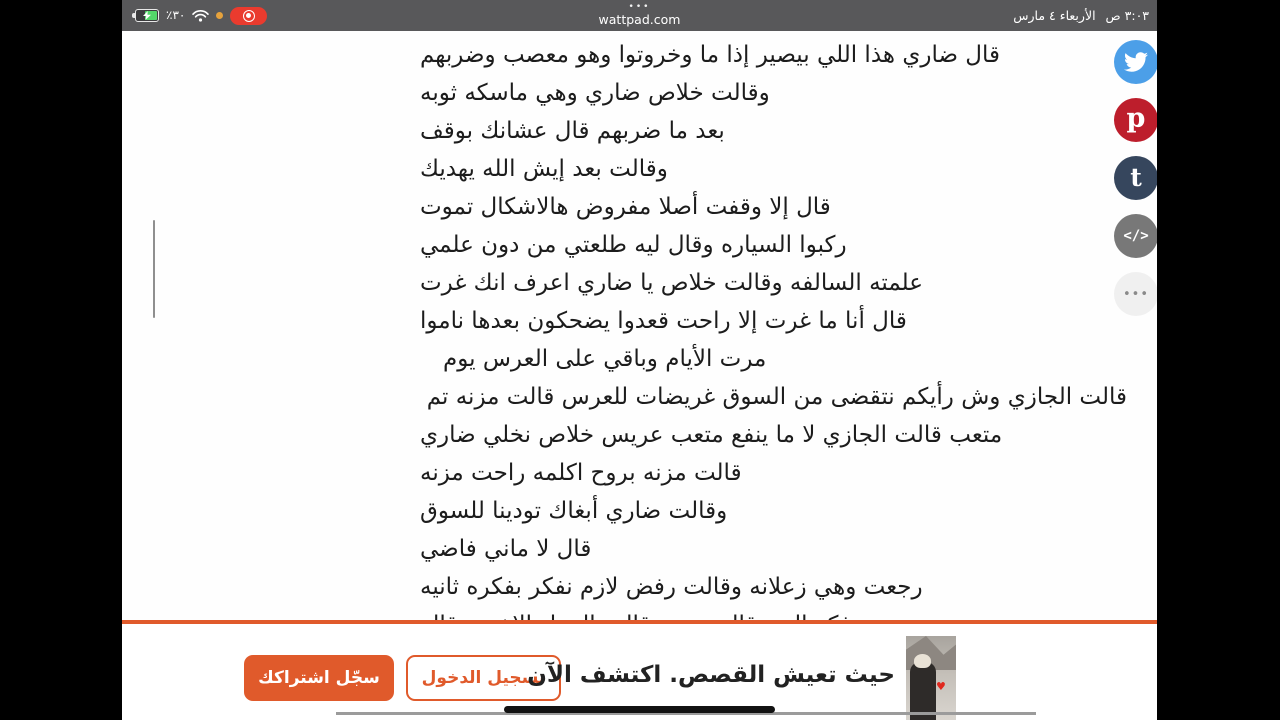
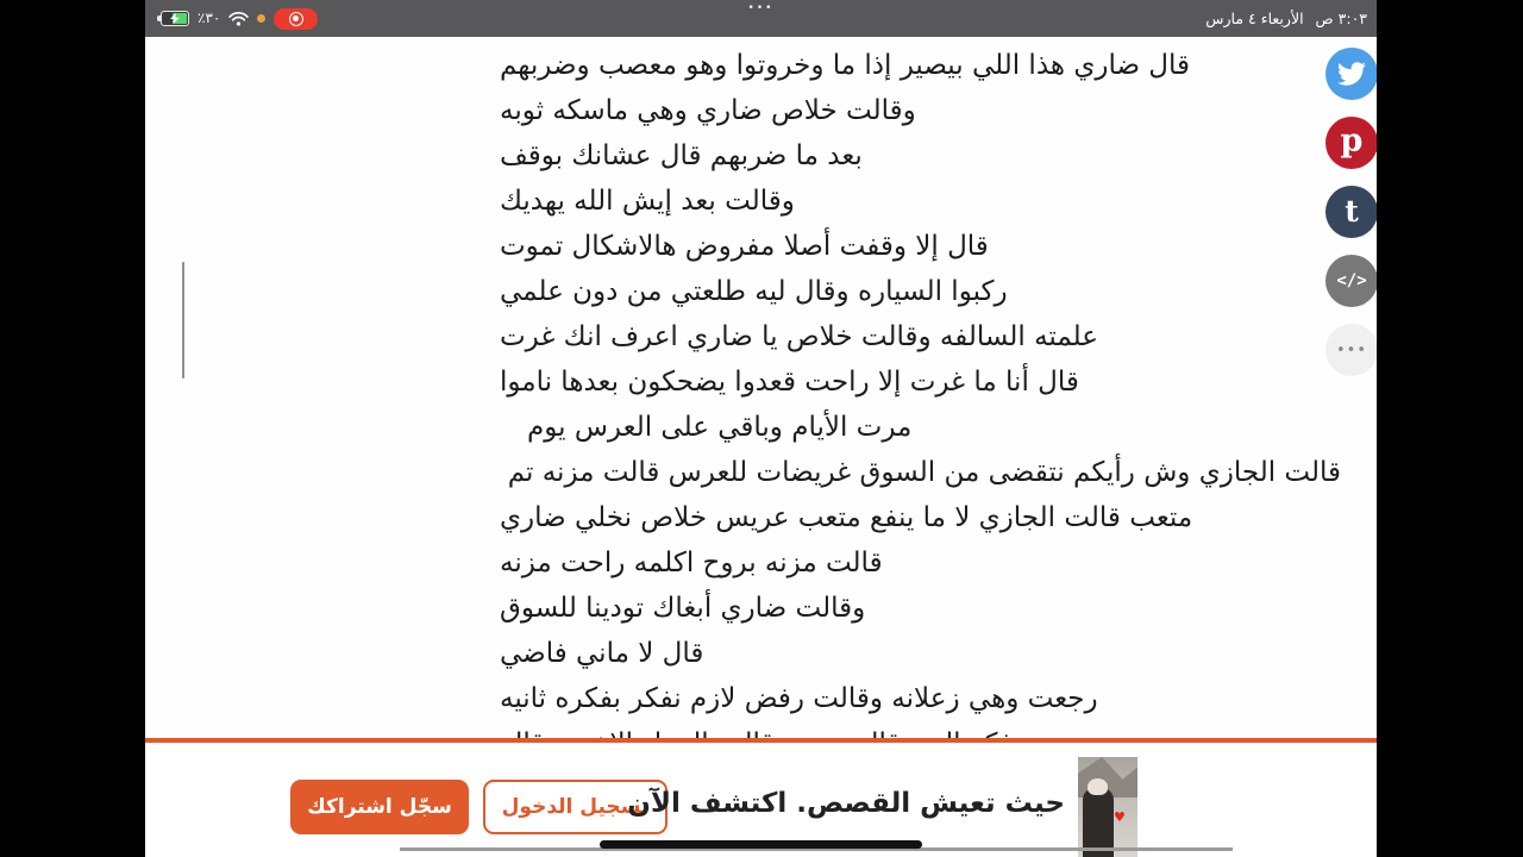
  ٪٣٠
  •••
- wattpad.com
  ٣:٠٣ ص
  الأربعاء ٤ مارس
  قال ضاري هذا اللي بيصير إذا ما وخروتوا وهو معصب وضربهم
  وقالت خلاص ضاري وهي ماسكه ثوبه
  بعد ما ضربهم قال عشانك بوقف
  وقالت بعد إيش الله يهديك
  قال إلا وقفت أصلا مفروض هالاشكال تموت
  ركبوا السياره وقال ليه طلعتي من دون علمي
  علمته السالفه وقالت خلاص يا ضاري اعرف انك غرت
  قال أنا ما غرت إلا راحت قعدوا يضحكون بعدها ناموا
  مرت الأيام وباقي على العرس يوم
  قالت الجازي وش رأيكم نتقضى من السوق غريضات للعرس قالت مزنه تم
  متعب قالت الجازي لا ما ينفع متعب عريس خلاص نخلي ضاري
  قالت مزنه بروح اكلمه راحت مزنه
  وقالت ضاري أبغاك تودينا للسوق
  قال لا ماني فاضي
  رجعت وهي زعلانه وقالت رفض لازم نفكر بفكره ثانيه
  p
  t
  </>
  •••
  سجّل اشتراكك
  تسجيل الدخول
  حيث تعيش القصص. اكتشف الآن
  ♥
